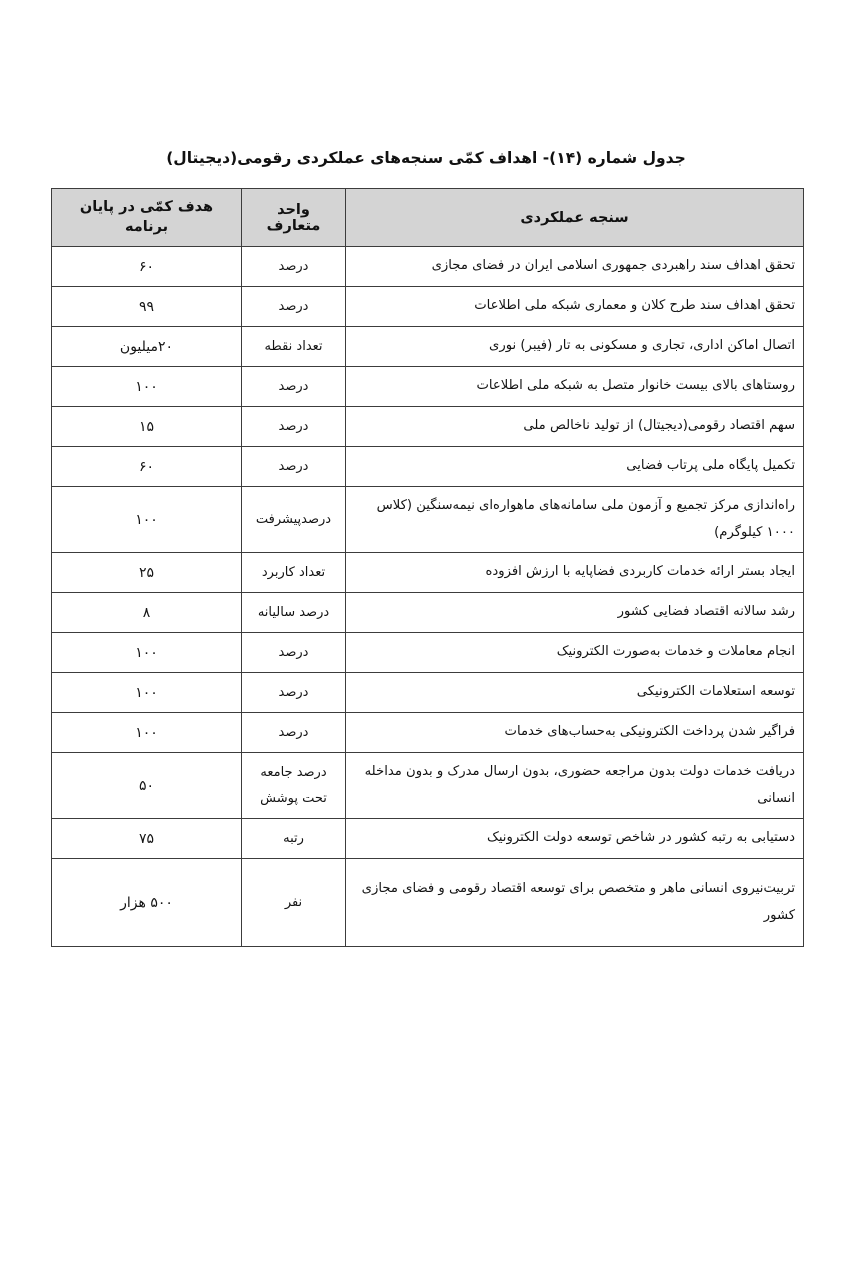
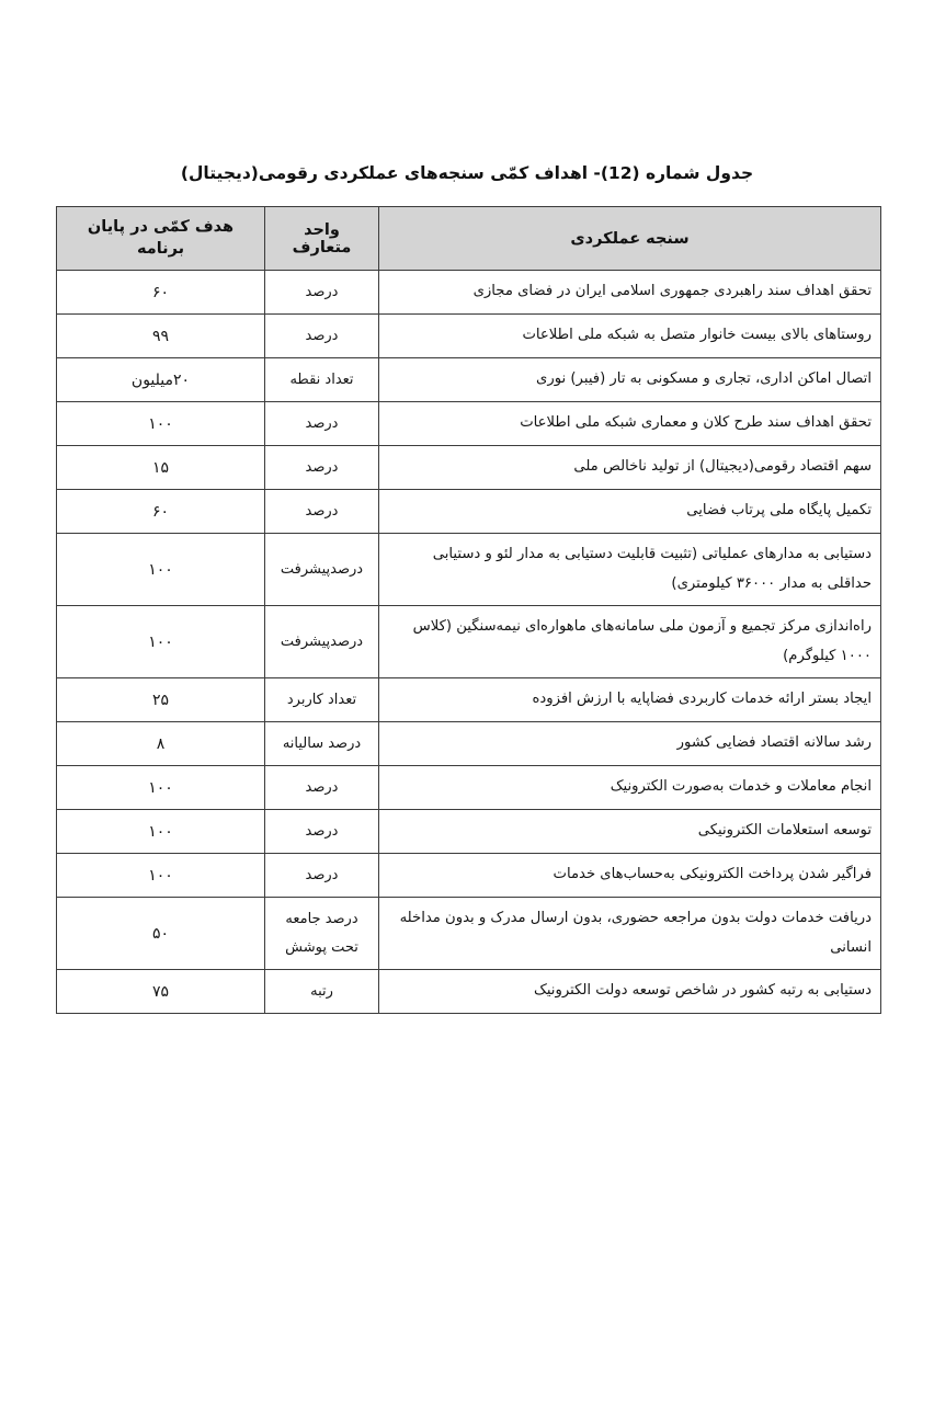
- جدول شماره (۱۴)- اهداف کمّی سنجه‌های عملکردی رقومی(دیجیتال)
+ جدول شماره (12)- اهداف کمّی سنجه‌های عملکردی رقومی(دیجیتال)
  سنجه عملکردی	واحد متعارف	هدف کمّی در پایان برنامه
  تحقق اهداف سند راهبردی جمهوری اسلامی ایران در فضای مجازی	درصد	۶۰
- تحقق اهداف سند طرح کلان و معماری شبکه ملی اطلاعات	درصد	۹۹
+ روستاهای بالای بیست خانوار متصل به شبکه ملی اطلاعات	درصد	۹۹
  اتصال اماکن اداری، تجاری و مسکونی به تار (فیبر) نوری	تعداد نقطه	۲۰میلیون
- روستاهای بالای بیست خانوار متصل به شبکه ملی اطلاعات	درصد	۱۰۰
+ تحقق اهداف سند طرح کلان و معماری شبکه ملی اطلاعات	درصد	۱۰۰
  سهم اقتصاد رقومی(دیجیتال) از تولید ناخالص ملی	درصد	۱۵
  تکمیل پایگاه ملی پرتاب فضایی	درصد	۶۰
+ دستیابی به مدارهای عملیاتی (تثبیت قابلیت دستیابی به مدار لئو و دستیابی حداقلی به مدار ۳۶۰۰۰ کیلومتری)	درصدپیشرفت	۱۰۰
  راه‌اندازی مرکز تجمیع و آزمون ملی سامانه‌های ماهواره‌ای نیمه‌سنگین (کلاس ۱۰۰۰ کیلوگرم)	درصدپیشرفت	۱۰۰
  ایجاد بستر ارائه خدمات کاربردی فضاپایه با ارزش افزوده	تعداد کاربرد	۲۵
  رشد سالانه اقتصاد فضایی کشور	درصد سالیانه	۸
  انجام معاملات و خدمات به‌صورت الکترونیک	درصد	۱۰۰
  توسعه استعلامات الکترونیکی	درصد	۱۰۰
  فراگیر شدن پرداخت الکترونیکی به‌حساب‌های خدمات	درصد	۱۰۰
  دریافت خدمات دولت بدون مراجعه حضوری، بدون ارسال مدرک و بدون مداخله انسانی	درصد جامعه تحت پوشش	۵۰
  دستیابی به رتبه کشور در شاخص توسعه دولت الکترونیک	رتبه	۷۵
- تربیت‌نیروی انسانی ماهر و متخصص برای توسعه اقتصاد رقومی و فضای مجازی کشور	نفر	۵۰۰ هزار
